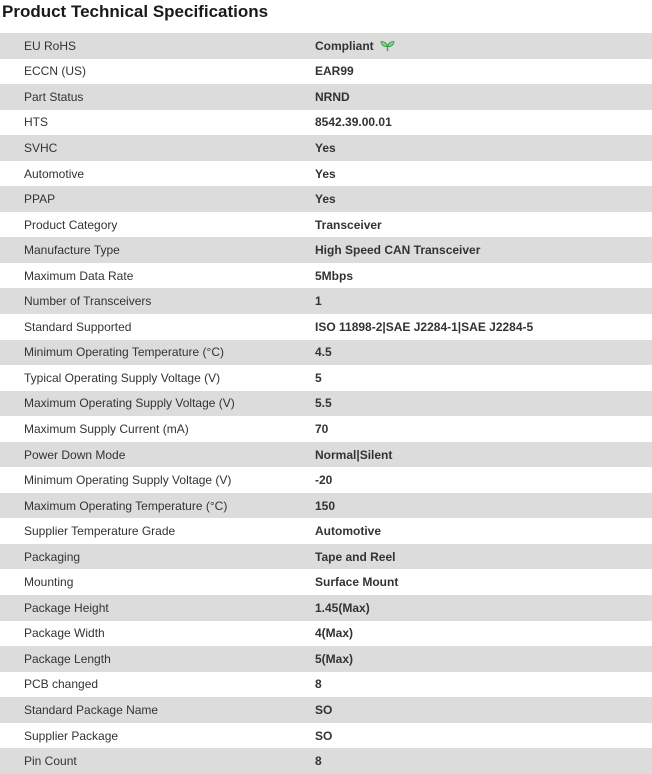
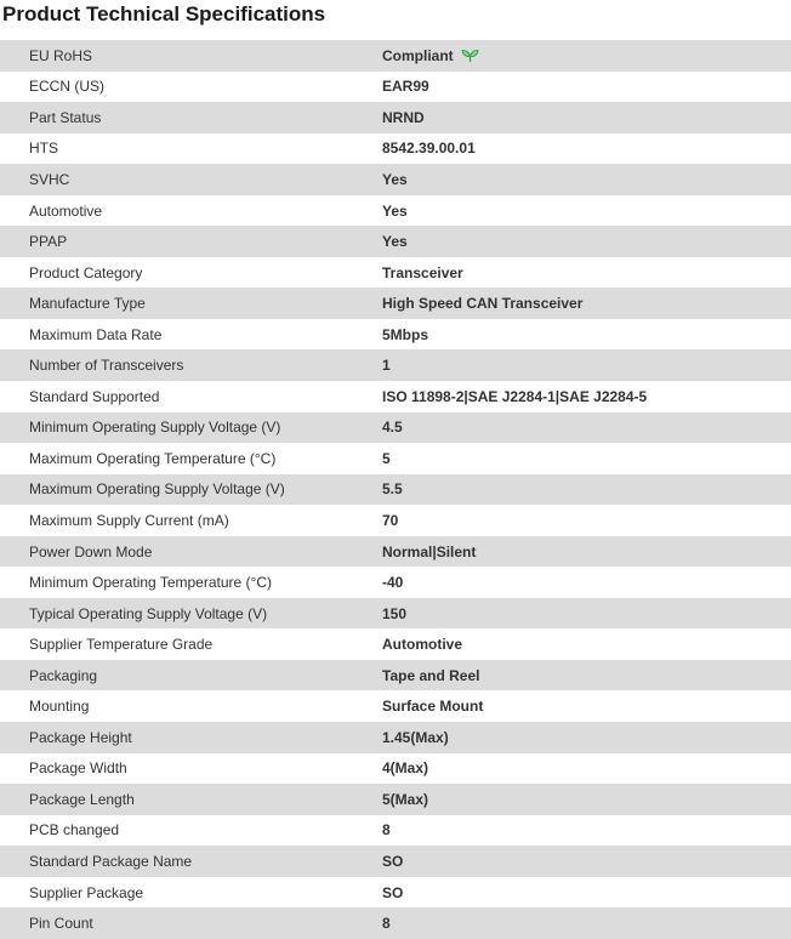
  Product Technical Specifications
  EU RoHS
  Compliant
  ECCN (US)
  EAR99
  Part Status
  NRND
  HTS
  8542.39.00.01
  SVHC
  Yes
  Automotive
  Yes
  PPAP
  Yes
  Product Category
  Transceiver
  Manufacture Type
  High Speed CAN Transceiver
  Maximum Data Rate
  5Mbps
  Number of Transceivers
  1
  Standard Supported
  ISO 11898-2|SAE J2284-1|SAE J2284-5
- Minimum Operating Temperature (°C)
+ Minimum Operating Supply Voltage (V)
  4.5
- Typical Operating Supply Voltage (V)
+ Maximum Operating Temperature (°C)
  5
  Maximum Operating Supply Voltage (V)
  5.5
  Maximum Supply Current (mA)
  70
  Power Down Mode
  Normal|Silent
- Minimum Operating Supply Voltage (V)
+ Minimum Operating Temperature (°C)
- -20
+ -40
- Maximum Operating Temperature (°C)
+ Typical Operating Supply Voltage (V)
  150
  Supplier Temperature Grade
  Automotive
  Packaging
  Tape and Reel
  Mounting
  Surface Mount
  Package Height
  1.45(Max)
  Package Width
  4(Max)
  Package Length
  5(Max)
  PCB changed
  8
  Standard Package Name
  SO
  Supplier Package
  SO
  Pin Count
  8
